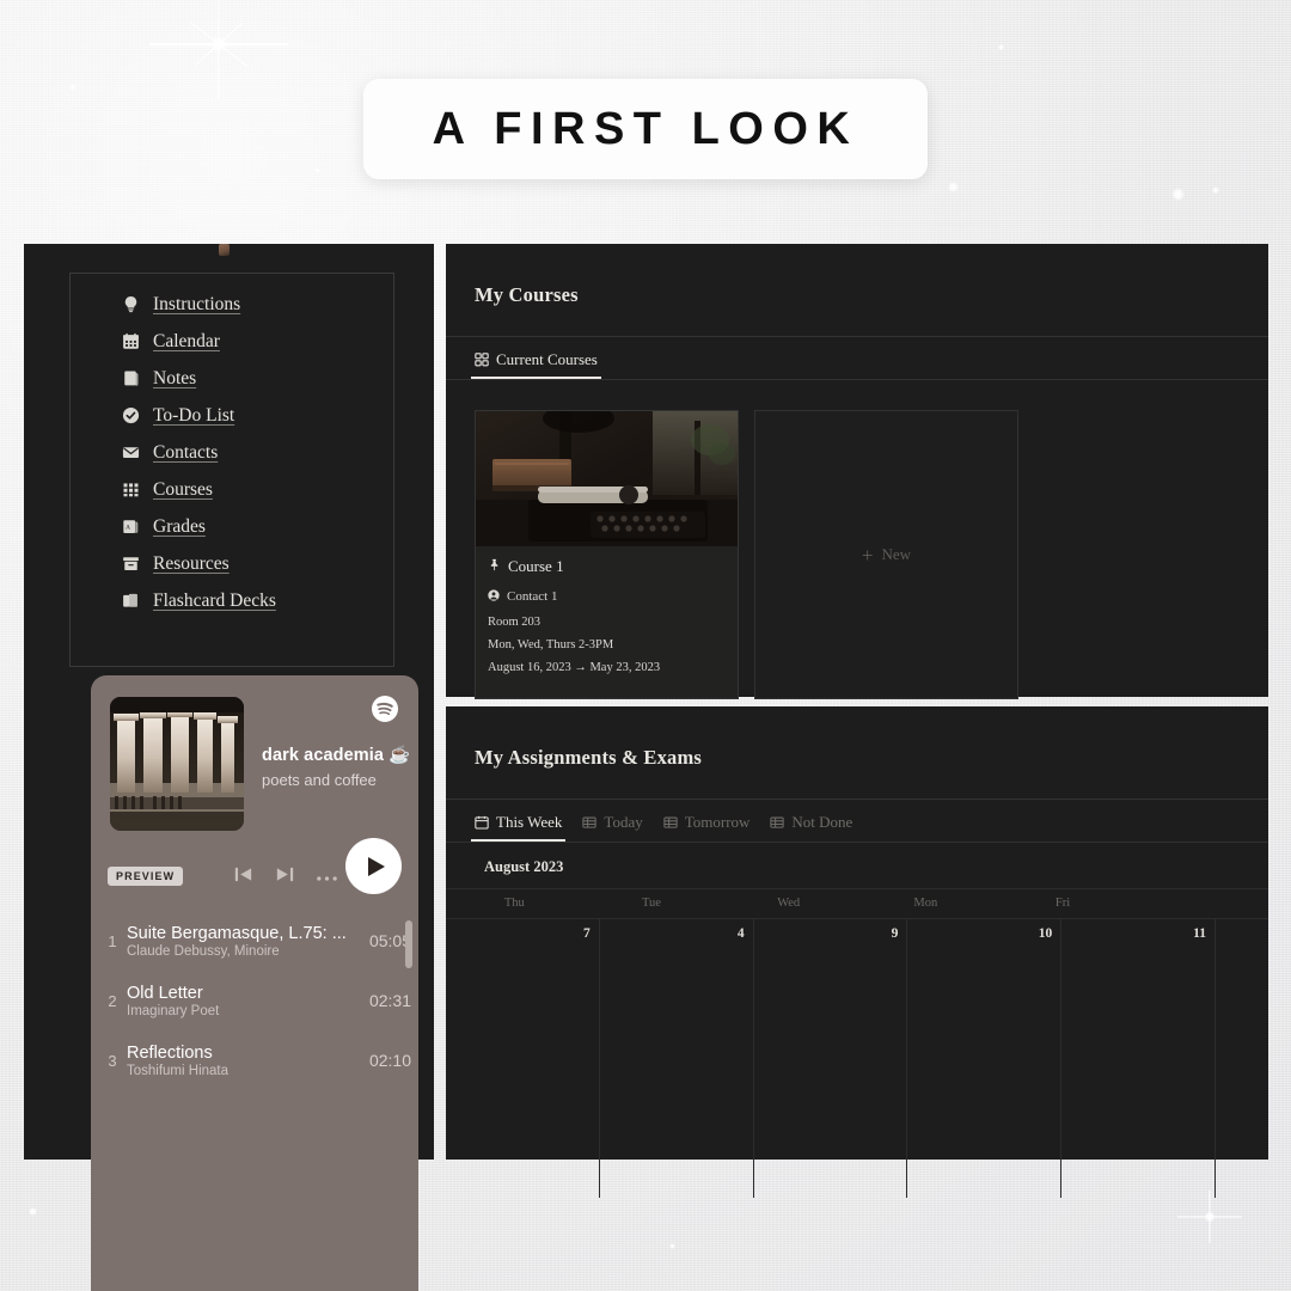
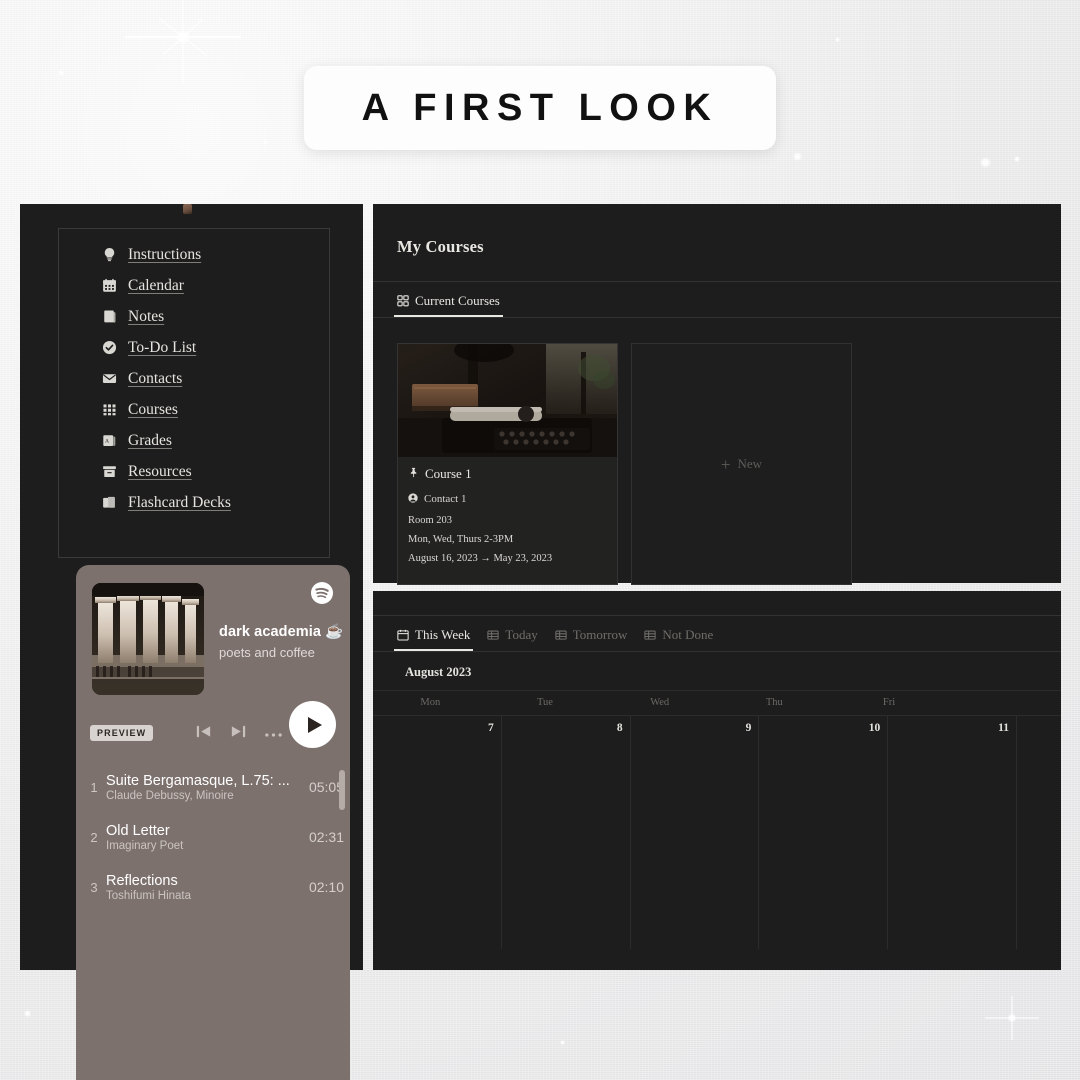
  A FIRST LOOK
  Instructions
  Calendar
  Notes
  To-Do List
  Contacts
  Courses
  Grades
  Resources
  Flashcard Decks
  dark academia ☕
  poets and coffee
  PREVIEW
  1
  Suite Bergamasque, L.75: ...
  Claude Debussy, Minoire
  05:0
  2
  Old Letter
  Imaginary Poet
  02:31
  3
  Reflections
  Toshifumi Hinata
  02:10
  My Courses
  Current Courses
  Course 1
  Contact 1
  Room 203
  Mon, Wed, Thurs 2-3PM
  August 16, 2023 → May 23, 2023
  +
  New
- My Assignments & Exams
  This Week
  Today
  Tomorrow
  Not Done
  August 2023
- Thu
+ Mon
  Tue
  Wed
- Mon
+ Thu
  Fri
  7
- 4
+ 8
  9
  10
  11
